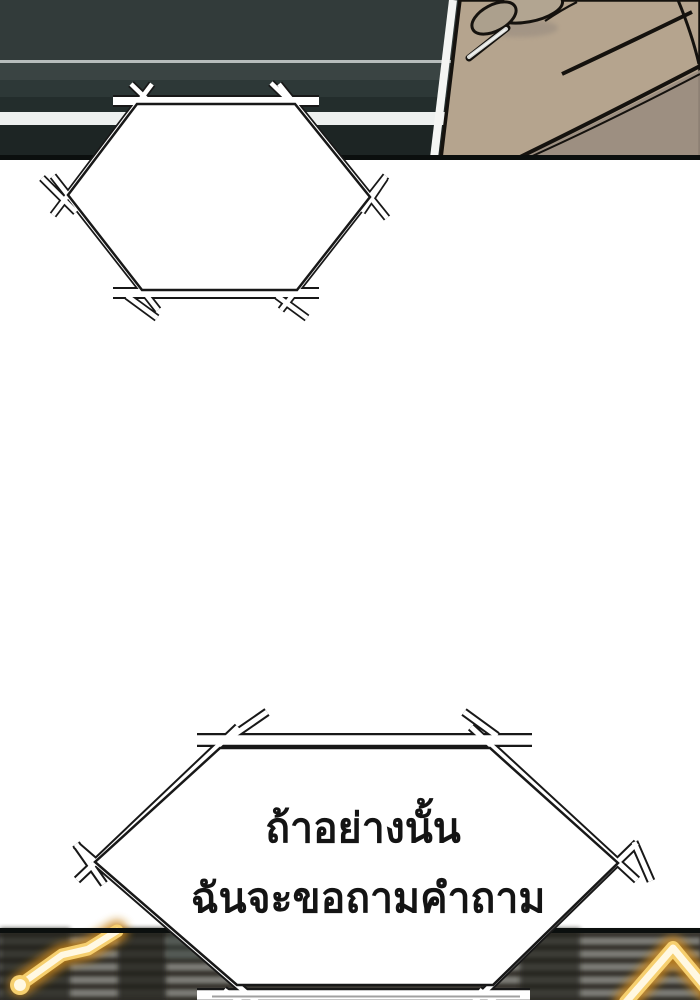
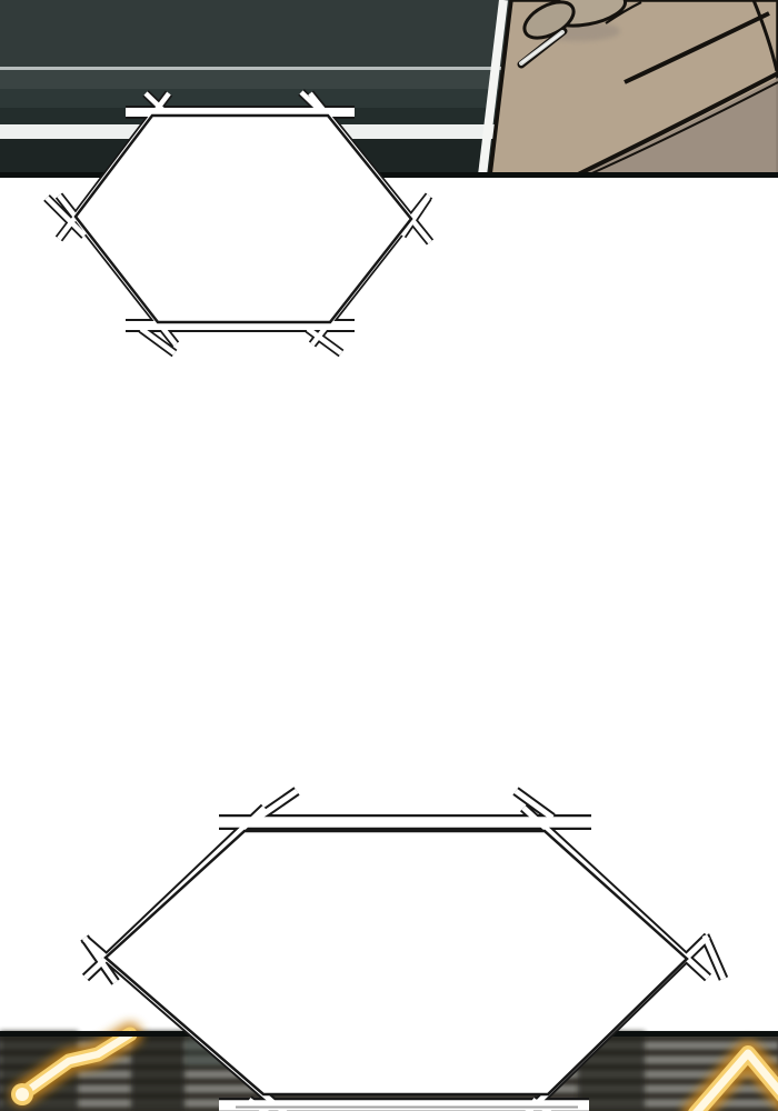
- ถ้าอย่างนั้น
- ฉันจะขอถามคำถาม
